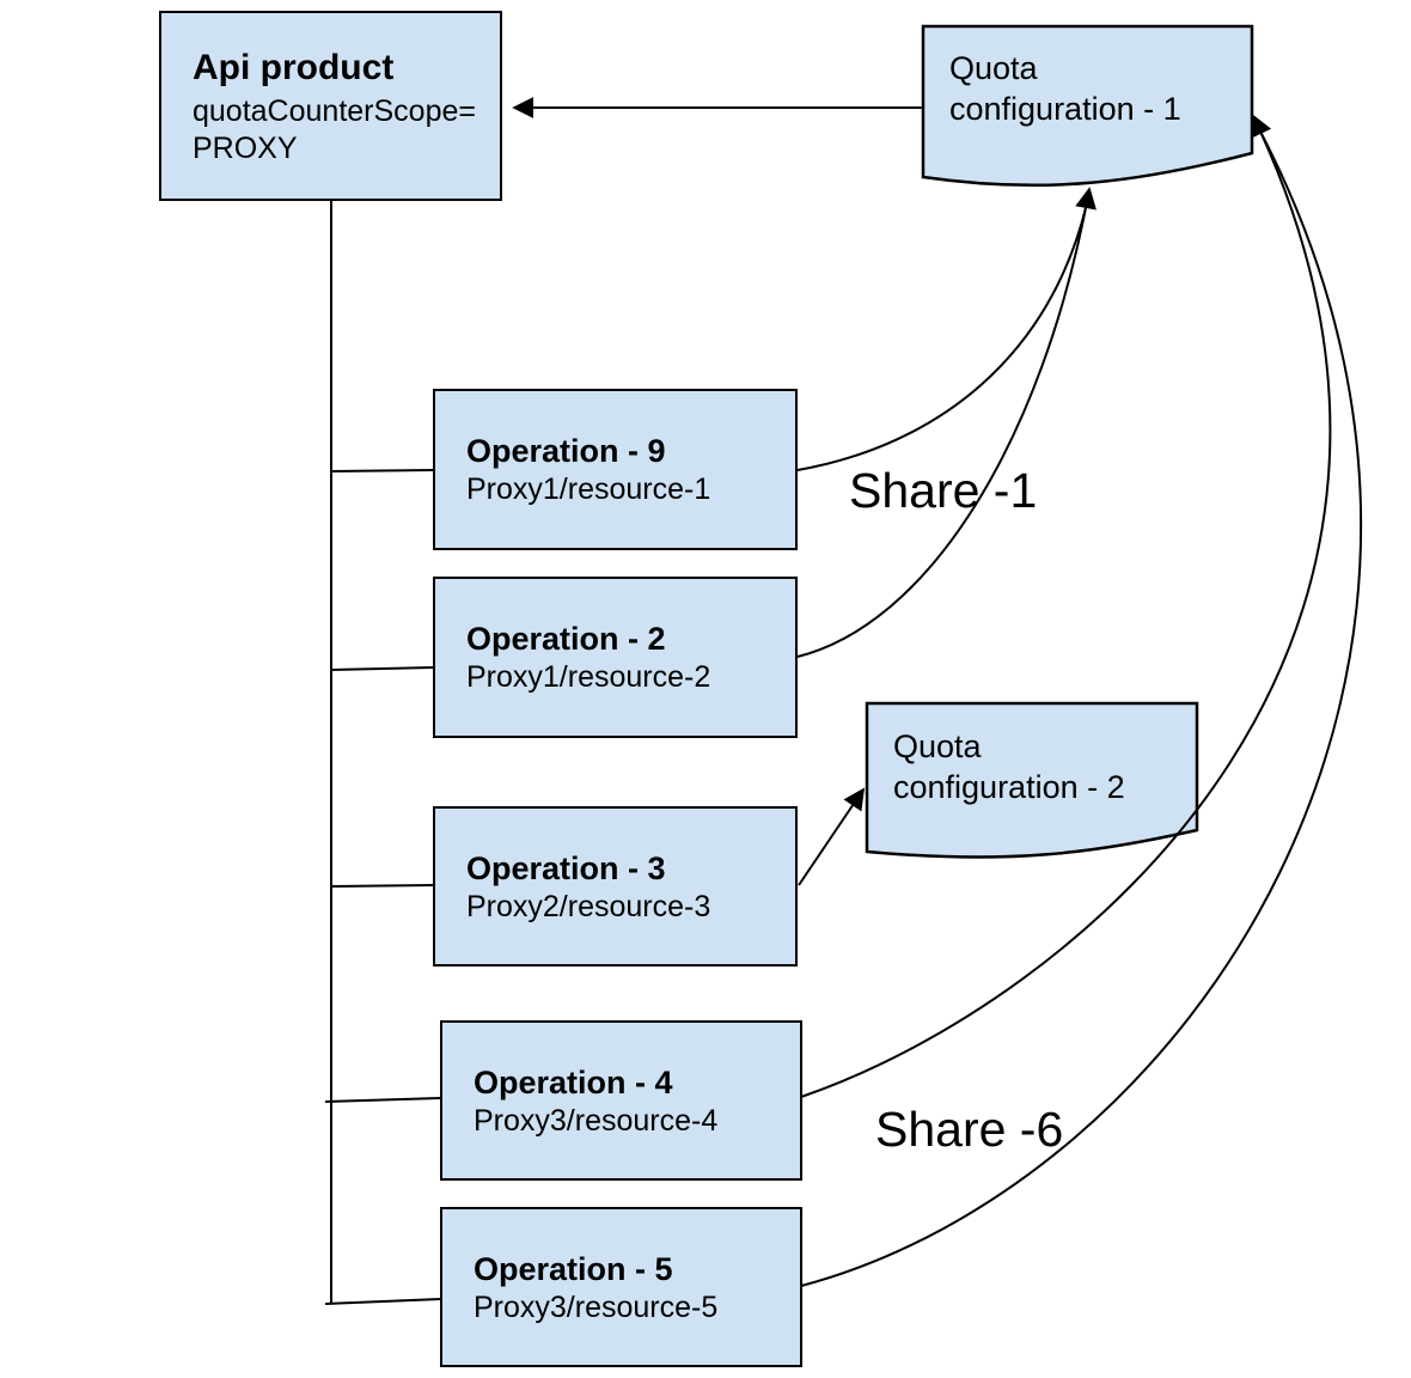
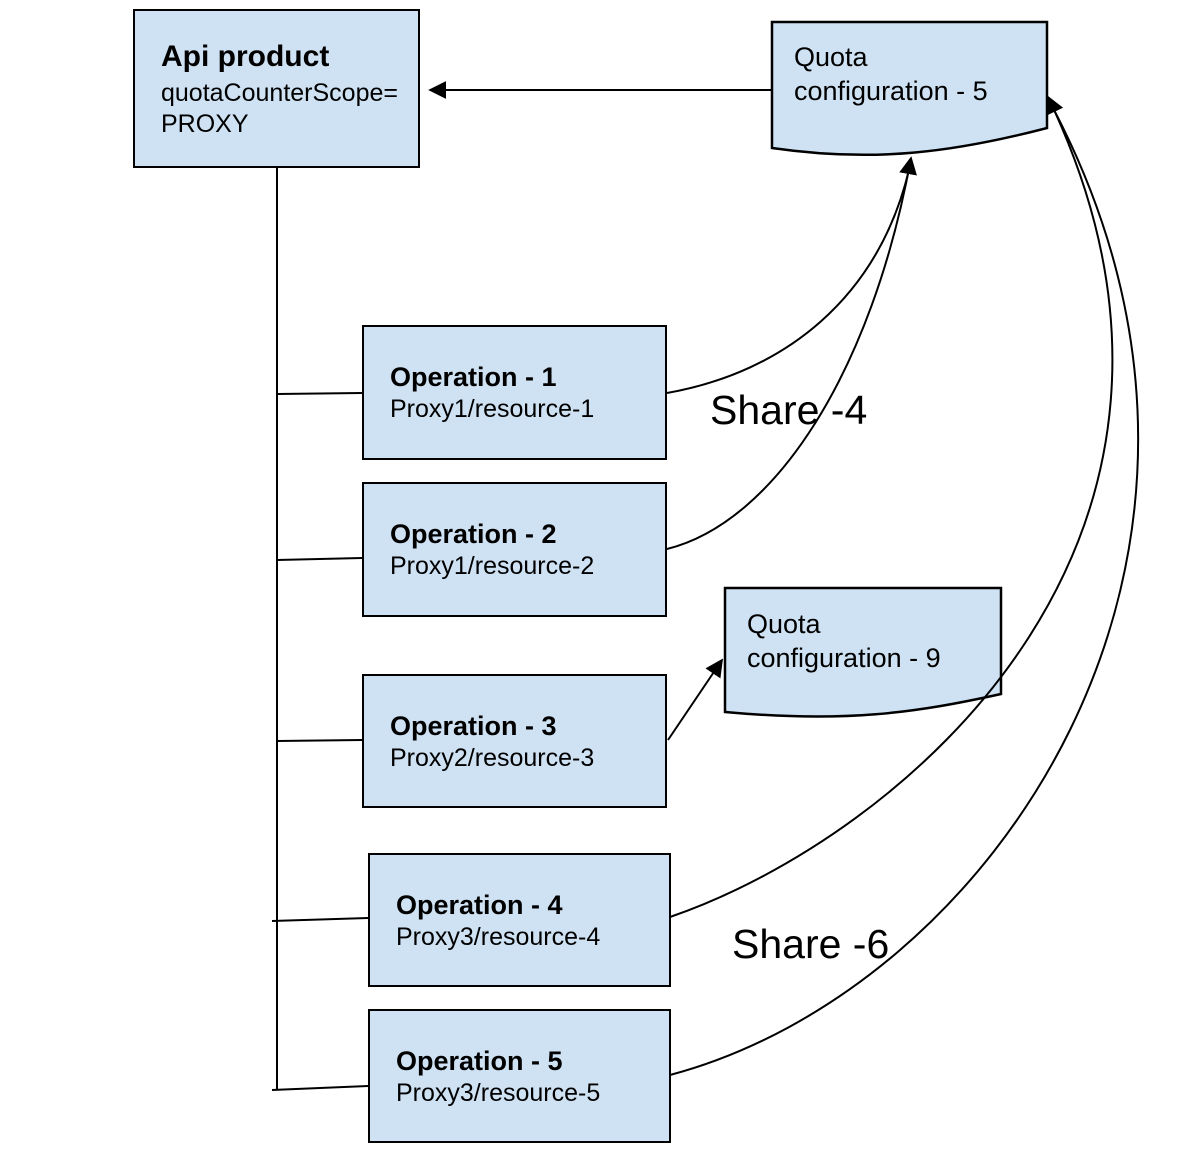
  Api product
  quotaCounterScope=
  PROXY
- Operation - 9
+ Operation - 1
  Proxy1/resource-1
  Operation - 2
  Proxy1/resource-2
  Operation - 3
  Proxy2/resource-3
  Operation - 4
  Proxy3/resource-4
  Operation - 5
  Proxy3/resource-5
  Quota
- configuration - 1
+ configuration - 5
  Quota
- configuration - 2
+ configuration - 9
- Share -1
+ Share -4
  Share -6
